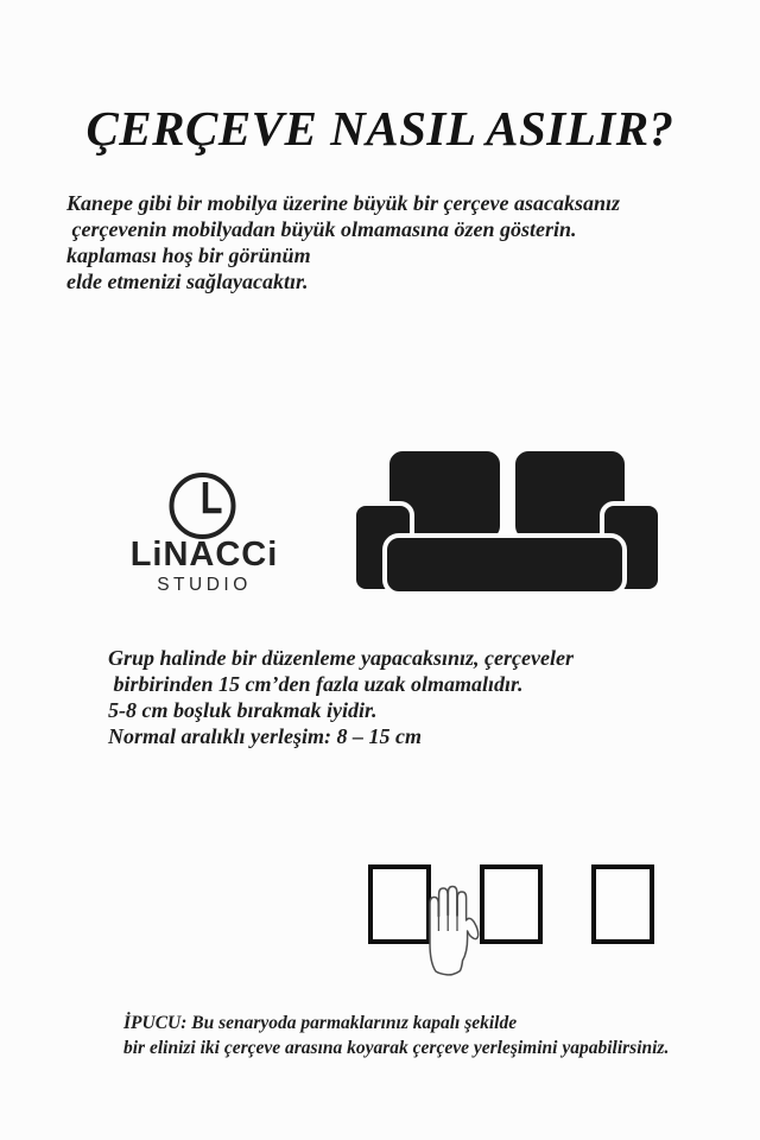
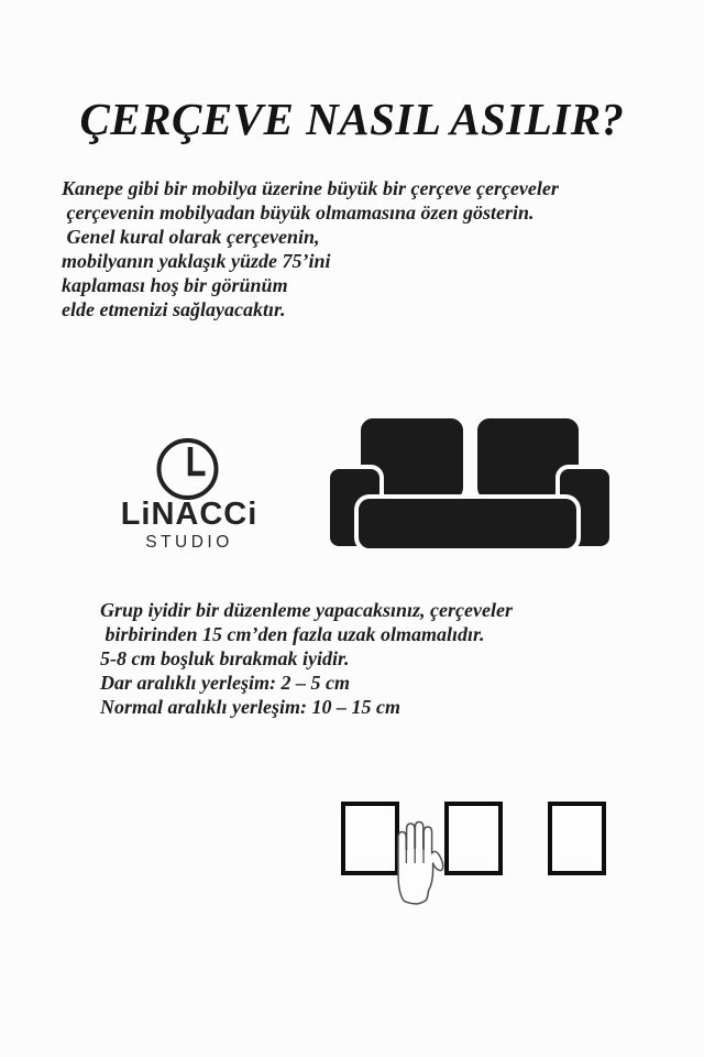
  ÇERÇEVE NASIL ASILIR?
- Kanepe gibi bir mobilya üzerine büyük bir çerçeve asacaksanız
+ Kanepe gibi bir mobilya üzerine büyük bir çerçeve çerçeveler
  çerçevenin mobilyadan büyük olmamasına özen gösterin.
+ Genel kural olarak çerçevenin,
+ mobilyanın yaklaşık yüzde 75’ini
  kaplaması hoş bir görünüm
  elde etmenizi sağlayacaktır.
  LiNACCi
  STUDIO
- Grup halinde bir düzenleme yapacaksınız, çerçeveler
+ Grup iyidir bir düzenleme yapacaksınız, çerçeveler
  birbirinden 15 cm’den fazla uzak olmamalıdır.
  5-8 cm boşluk bırakmak iyidir.
+ Dar aralıklı yerleşim: 2 – 5 cm
- Normal aralıklı yerleşim: 8 – 15 cm
+ Normal aralıklı yerleşim: 10 – 15 cm
- İPUCU: Bu senaryoda parmaklarınız kapalı şekilde
- bir elinizi iki çerçeve arasına koyarak çerçeve yerleşimini yapabilirsiniz.
